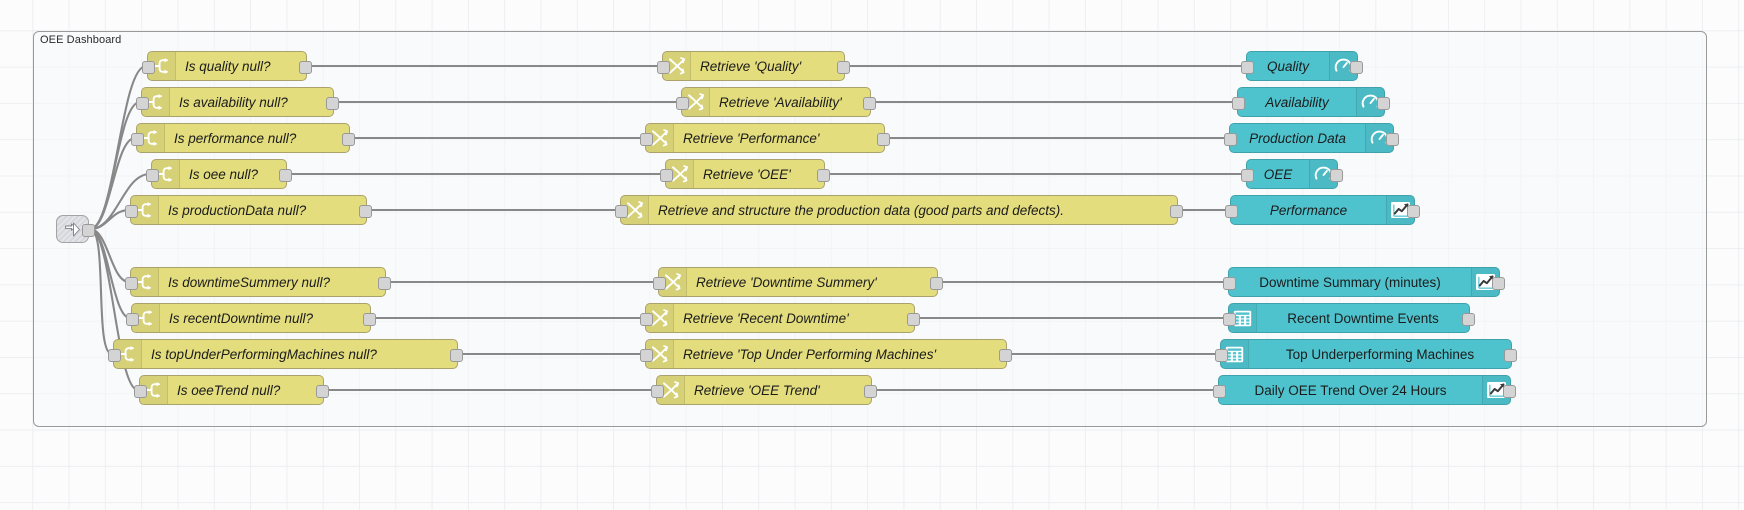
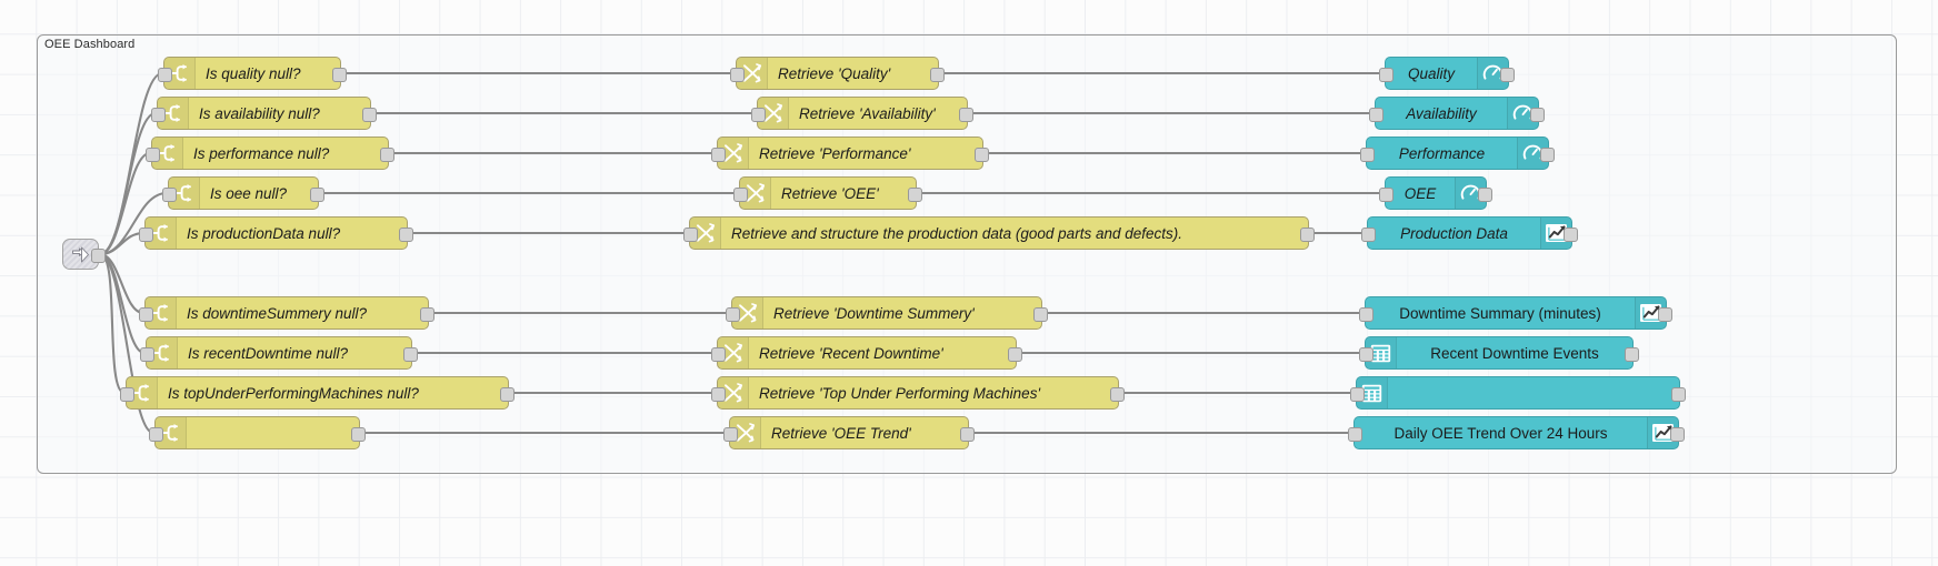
  OEE Dashboard
  Is quality null?
  Retrieve 'Quality'
  Quality
  Is availability null?
  Retrieve 'Availability'
  Availability
  Is performance null?
  Retrieve 'Performance'
- Production Data
+ Performance
  Is oee null?
  Retrieve 'OEE'
  OEE
  Is productionData null?
  Retrieve and structure the production data (good parts and defects).
- Performance
+ Production Data
  Is downtimeSummery null?
  Retrieve 'Downtime Summery'
  Downtime Summary (minutes)
  Is recentDowntime null?
  Retrieve 'Recent Downtime'
  Recent Downtime Events
  Is topUnderPerformingMachines null?
  Retrieve 'Top Under Performing Machines'
- Top Underperforming Machines
- Is oeeTrend null?
  Retrieve 'OEE Trend'
  Daily OEE Trend Over 24 Hours
